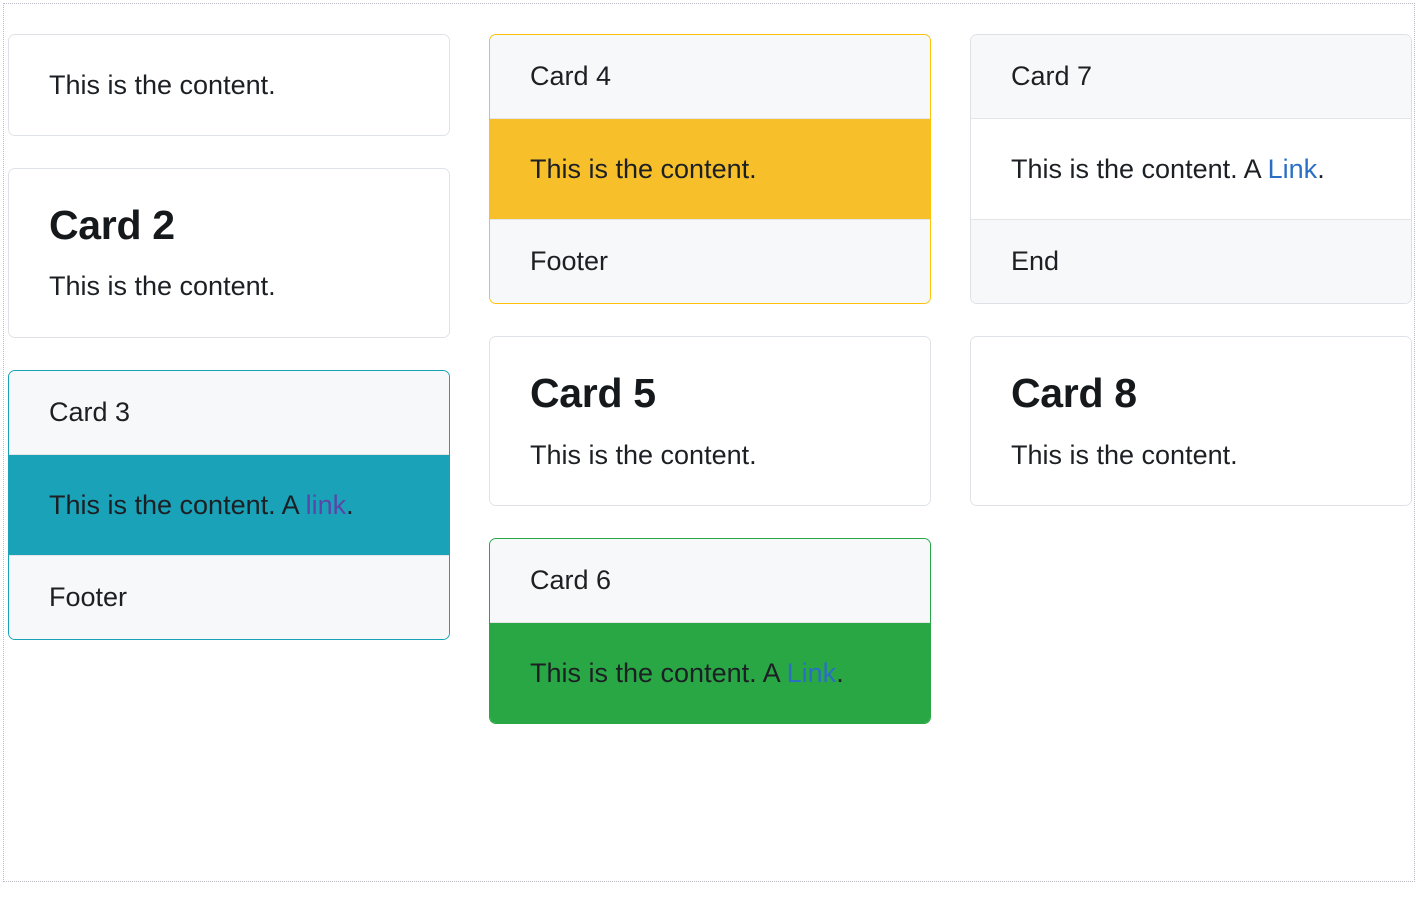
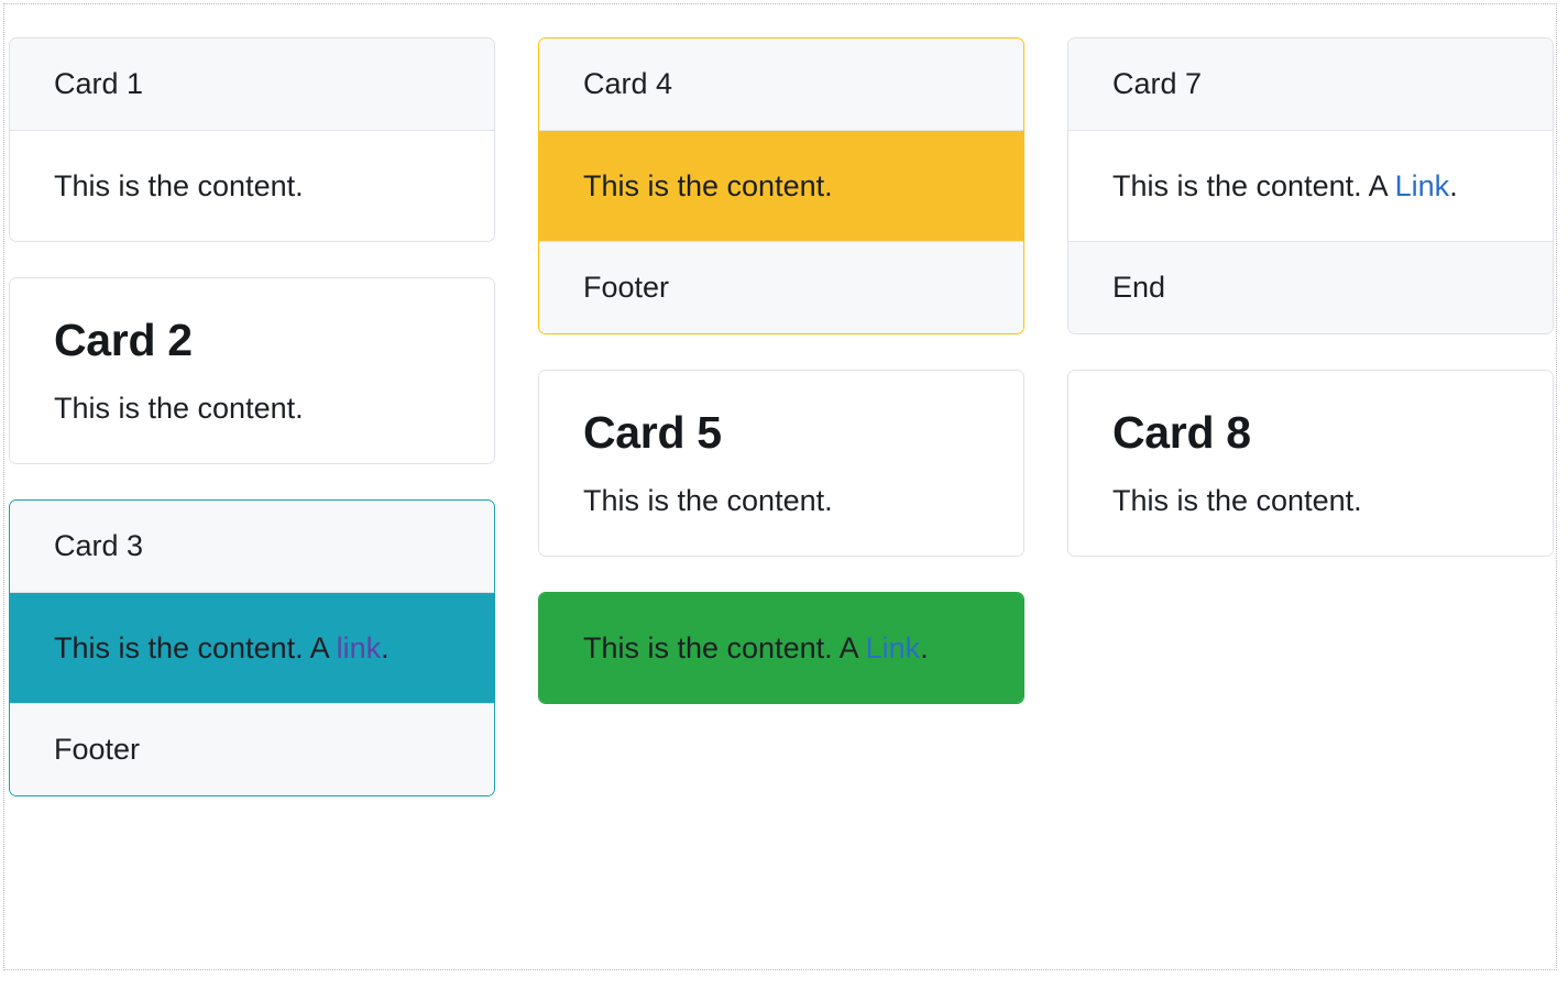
+ Card 1
  This is the content.
  Card 2
  This is the content.
  Card 3
  This is the content. A link.
  Footer
  Card 4
  This is the content.
  Footer
  Card 5
  This is the content.
- Card 6
  This is the content. A Link.
  Card 7
  This is the content. A Link.
  End
  Card 8
  This is the content.
